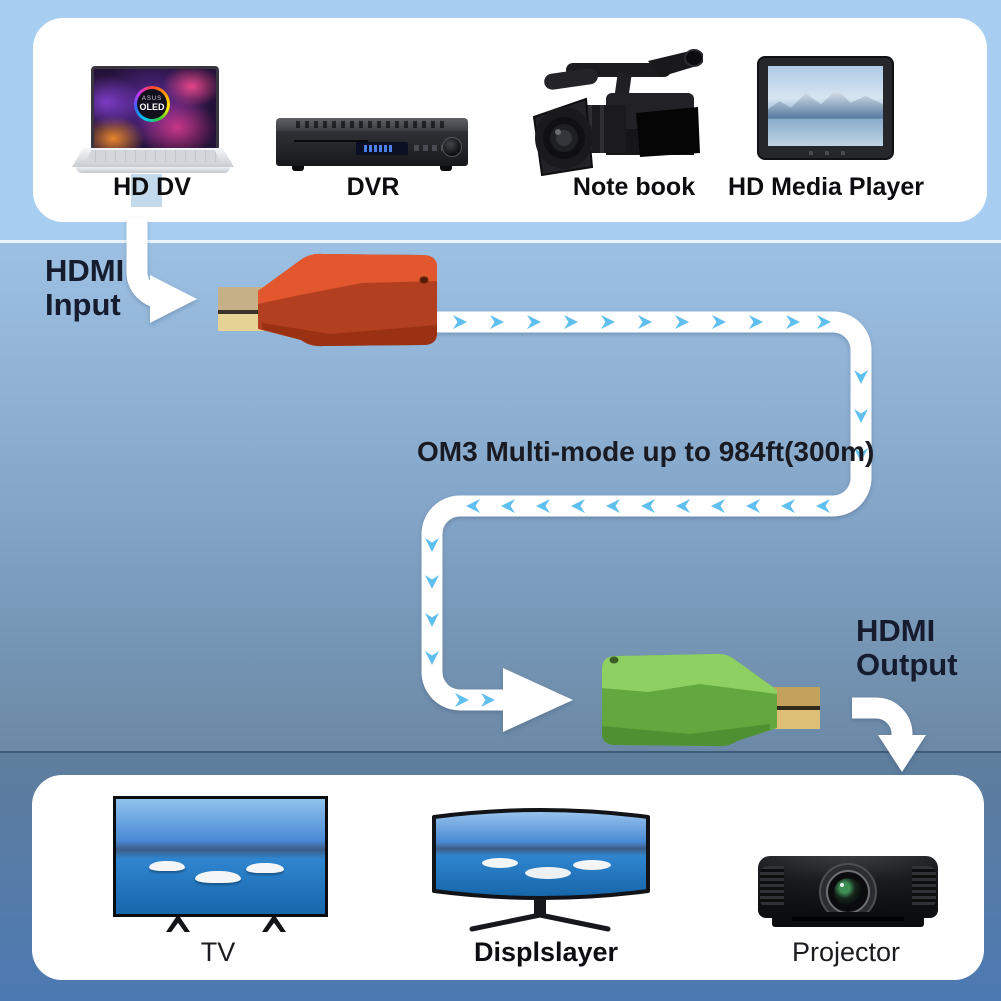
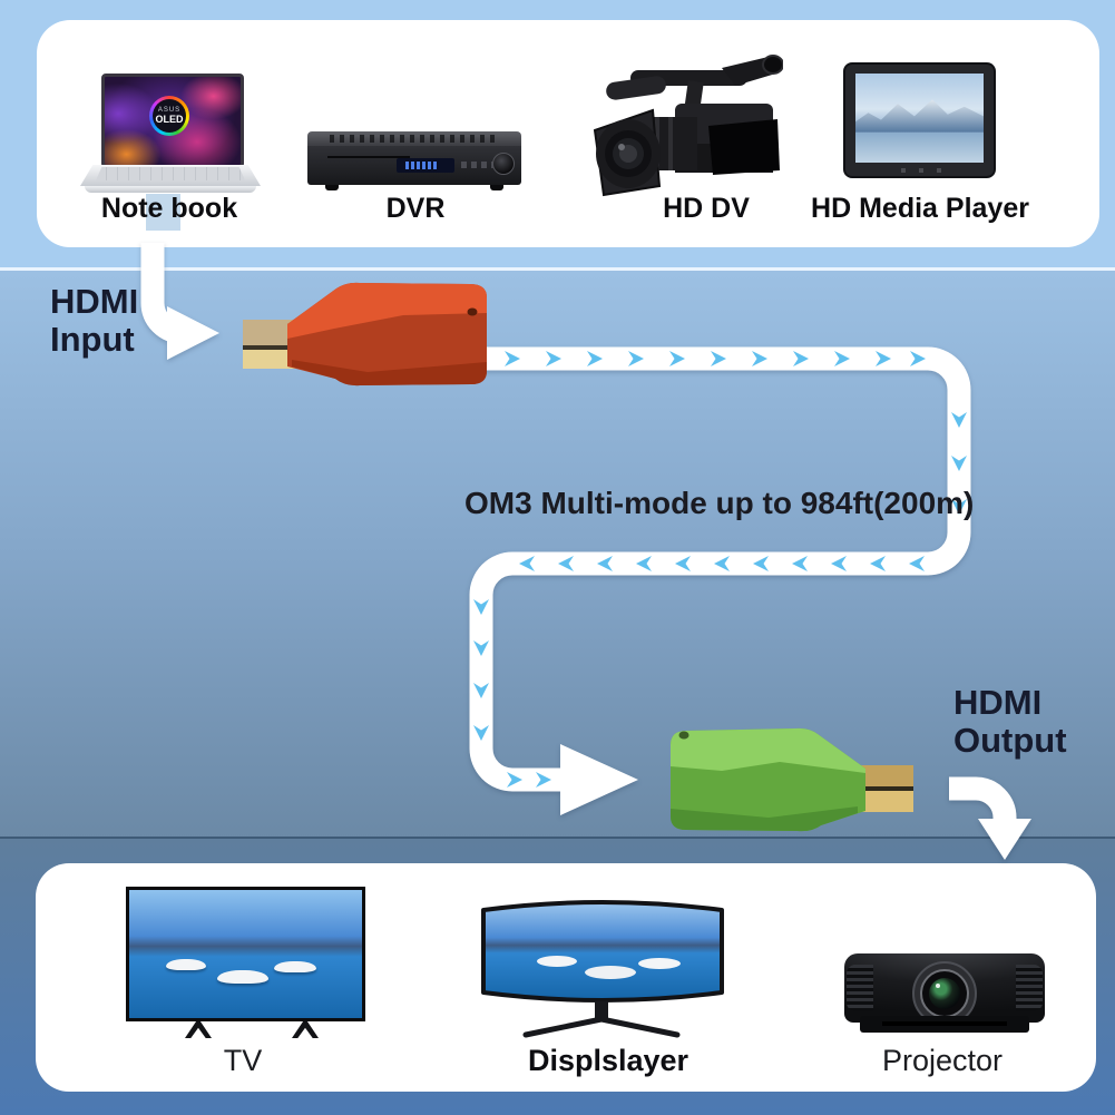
  OLED
- HD DV
+ Note book
  DVR
- Note book
+ HD DV
  HD Media Player
  HDMI
  Input
- OM3 Multi-mode up to 984ft(300m)
+ OM3 Multi-mode up to 984ft(200m)
  HDMI
  Output
  TV
  Displslayer
  Projector
